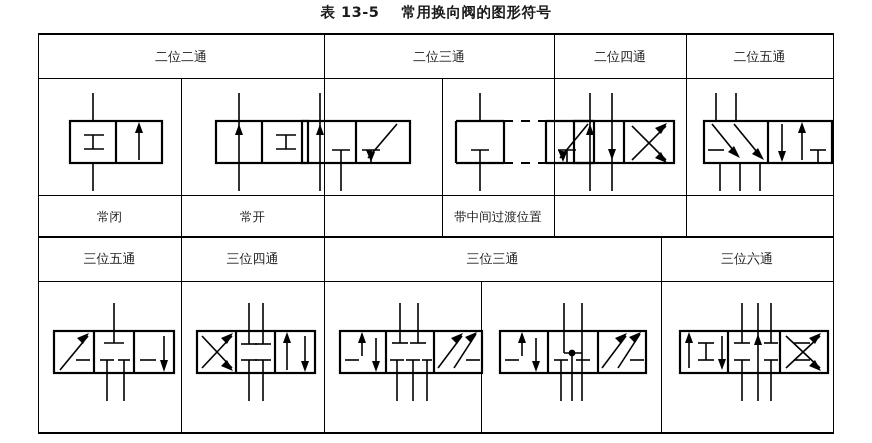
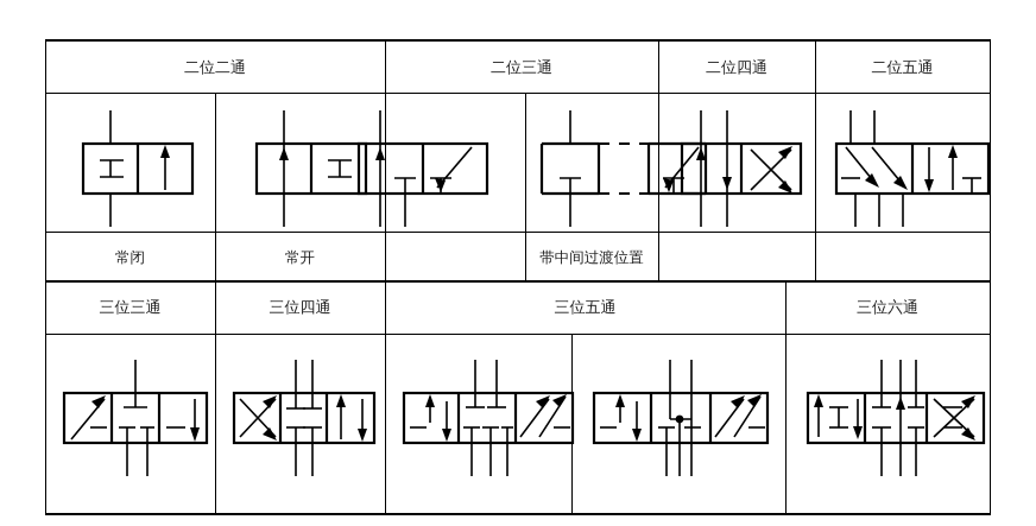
- 表 13-5 常用换向阀的图形符号
  二位二通
  二位三通
  二位四通
  二位五通
  常闭
  常开
  带中间过渡位置
- 三位五通
+ 三位三通
  三位四通
- 三位三通
+ 三位五通
  三位六通
